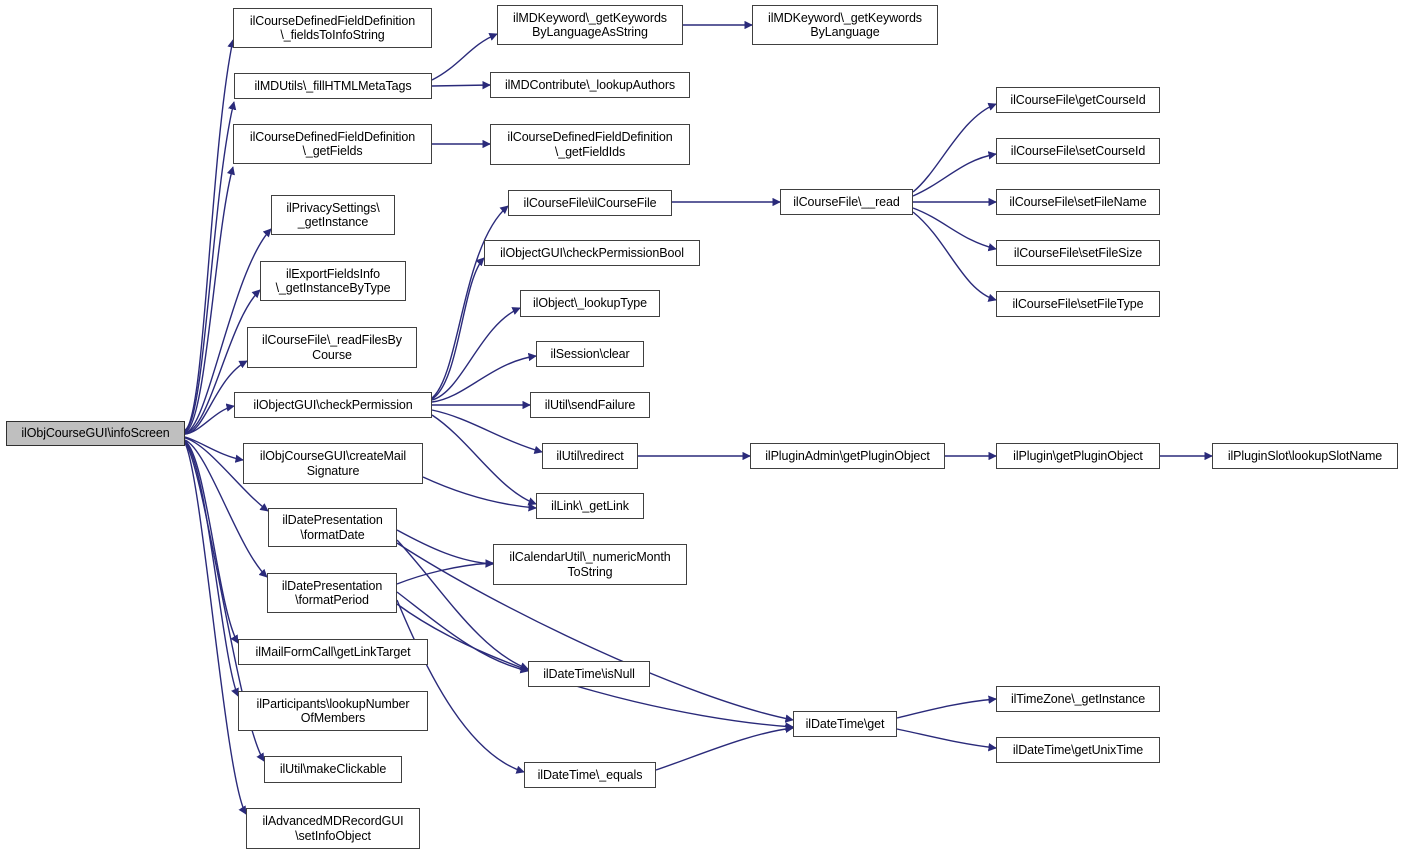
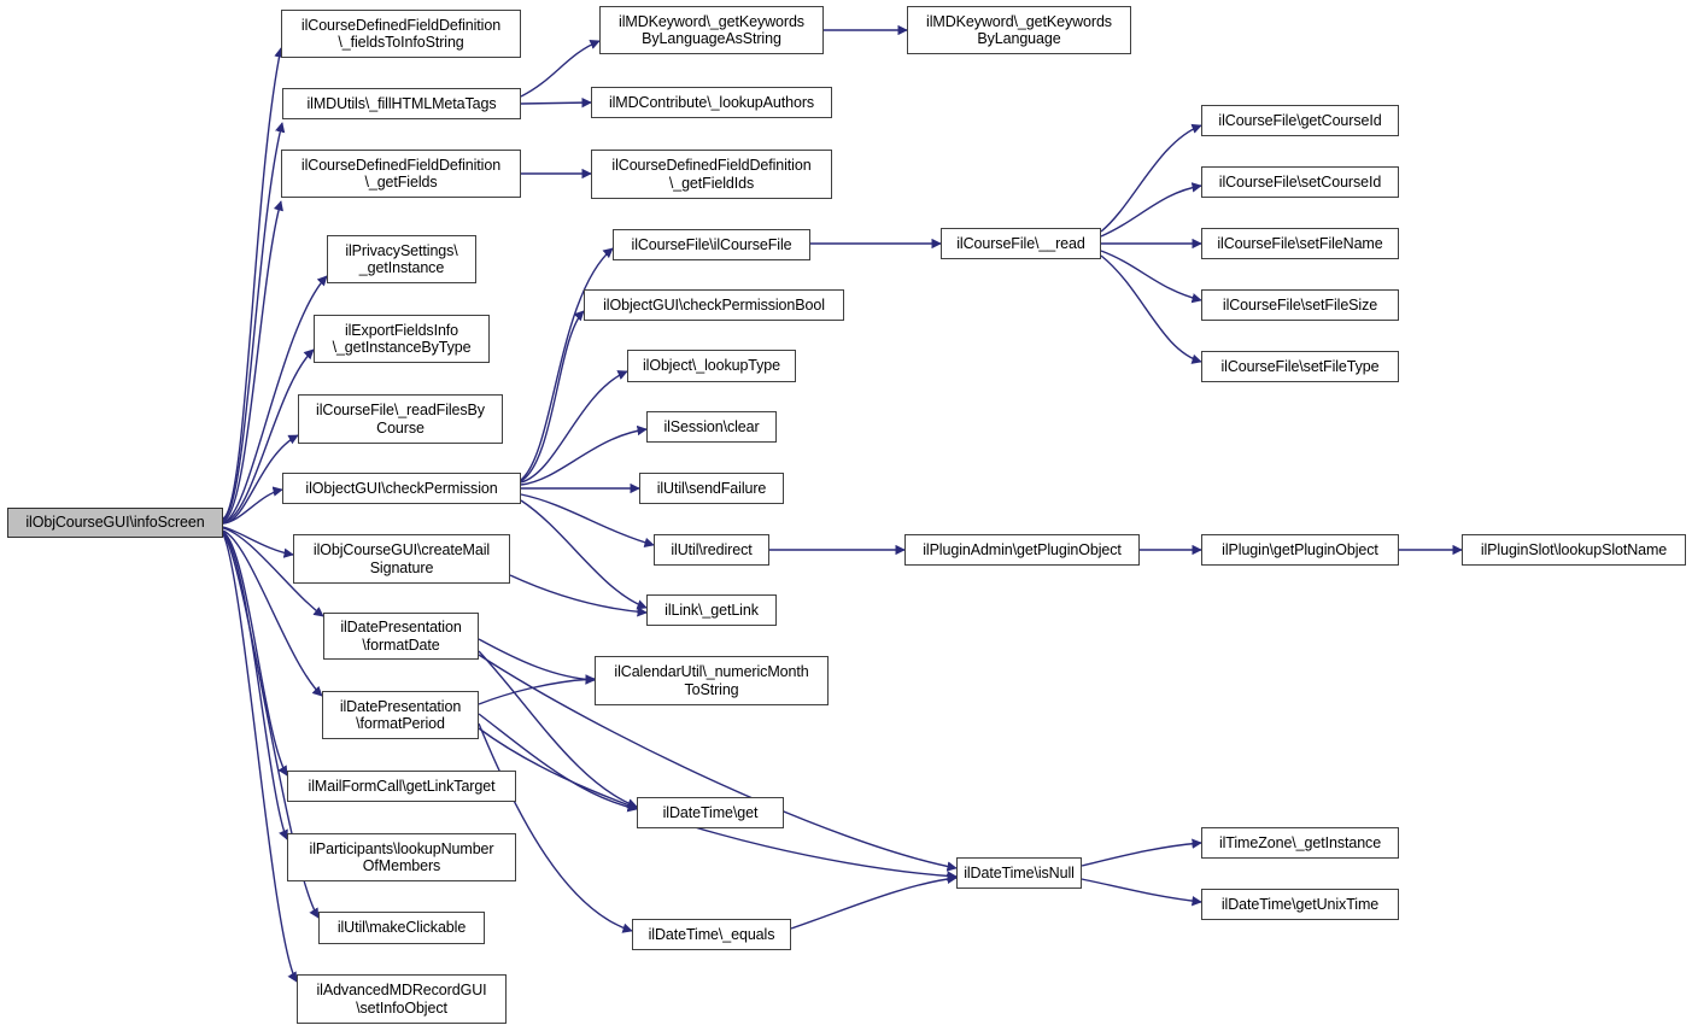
  ilObjCourseGUI\infoScreen
  ilCourseDefinedFieldDefinition
  \_fieldsToInfoString
  ilMDUtils\_fillHTMLMetaTags
  ilCourseDefinedFieldDefinition
  \_getFields
  ilPrivacySettings\
  _getInstance
  ilExportFieldsInfo
  \_getInstanceByType
  ilCourseFile\_readFilesBy
  Course
  ilObjectGUI\checkPermission
  ilObjCourseGUI\createMail
  Signature
  ilDatePresentation
  \formatDate
  ilDatePresentation
  \formatPeriod
  ilMailFormCall\getLinkTarget
  ilParticipants\lookupNumber
  OfMembers
  ilUtil\makeClickable
  ilAdvancedMDRecordGUI
  \setInfoObject
  ilMDKeyword\_getKeywords
  ByLanguageAsString
  ilMDContribute\_lookupAuthors
  ilCourseDefinedFieldDefinition
  \_getFieldIds
  ilCourseFile\ilCourseFile
  ilObjectGUI\checkPermissionBool
  ilObject\_lookupType
  ilSession\clear
  ilUtil\sendFailure
  ilUtil\redirect
  ilLink\_getLink
  ilCalendarUtil\_numericMonth
  ToString
- ilDateTime\isNull
+ ilDateTime\get
  ilDateTime\_equals
  ilCourseFile\__read
  ilPluginAdmin\getPluginObject
- ilDateTime\get
+ ilDateTime\isNull
  ilMDKeyword\_getKeywords
  ByLanguage
  ilCourseFile\getCourseId
  ilCourseFile\setCourseId
  ilCourseFile\setFileName
  ilCourseFile\setFileSize
  ilCourseFile\setFileType
  ilPlugin\getPluginObject
  ilPluginSlot\lookupSlotName
  ilTimeZone\_getInstance
  ilDateTime\getUnixTime
